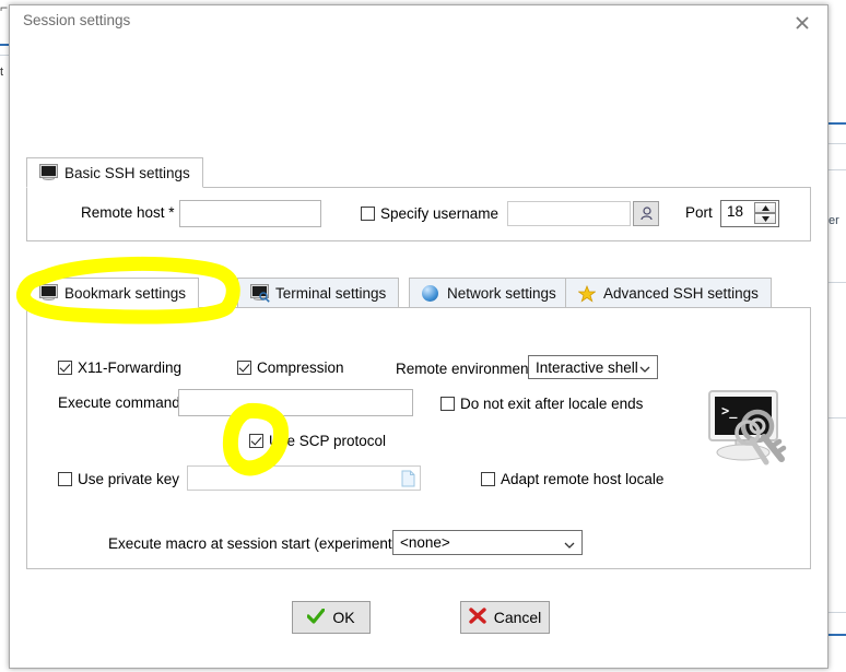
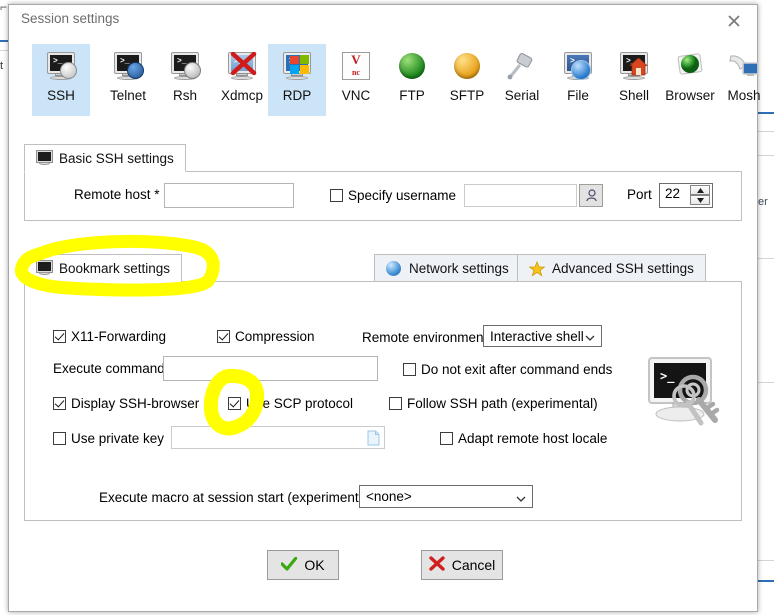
  er
  ⌐
  t
  Session settings
+ SSH
+ Telnet
+ Rsh
+ Xdmcp
+ RDP
+ V
+ nc
+ VNC
+ FTP
+ SFTP
+ Serial
+ File
+ Shell
+ Browser
+ Mosh
  Basic SSH settings
  Remote host *
  Specify username
  Port
- 18
+ 22
  Bookmark settings
- Terminal settings
  Network settings
  Advanced SSH settings
  X11-Forwarding
  Compression
  Remote environmen
  Interactive shell
  Execute command
- Do not exit after locale ends
+ Do not exit after command ends
+ Display SSH-browser
  e SCP protocol
+ Follow SSH path (experimental)
  Use private key
  Adapt remote host locale
  >_
  Execute macro at session start (experiment
  <none>
  OK
  Cancel
